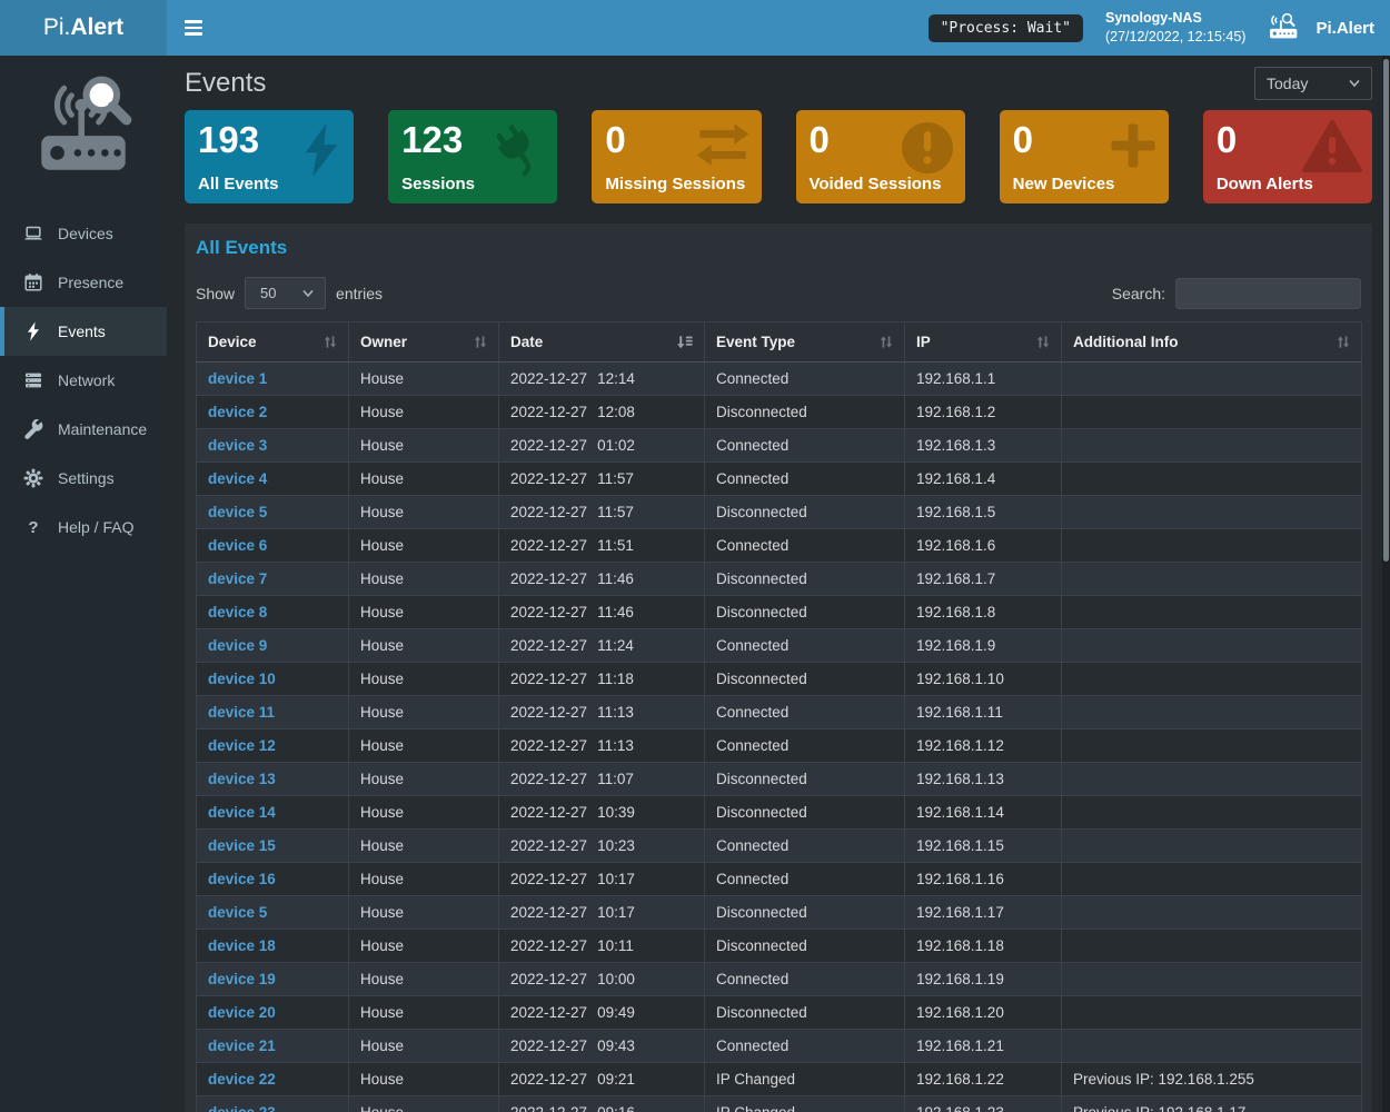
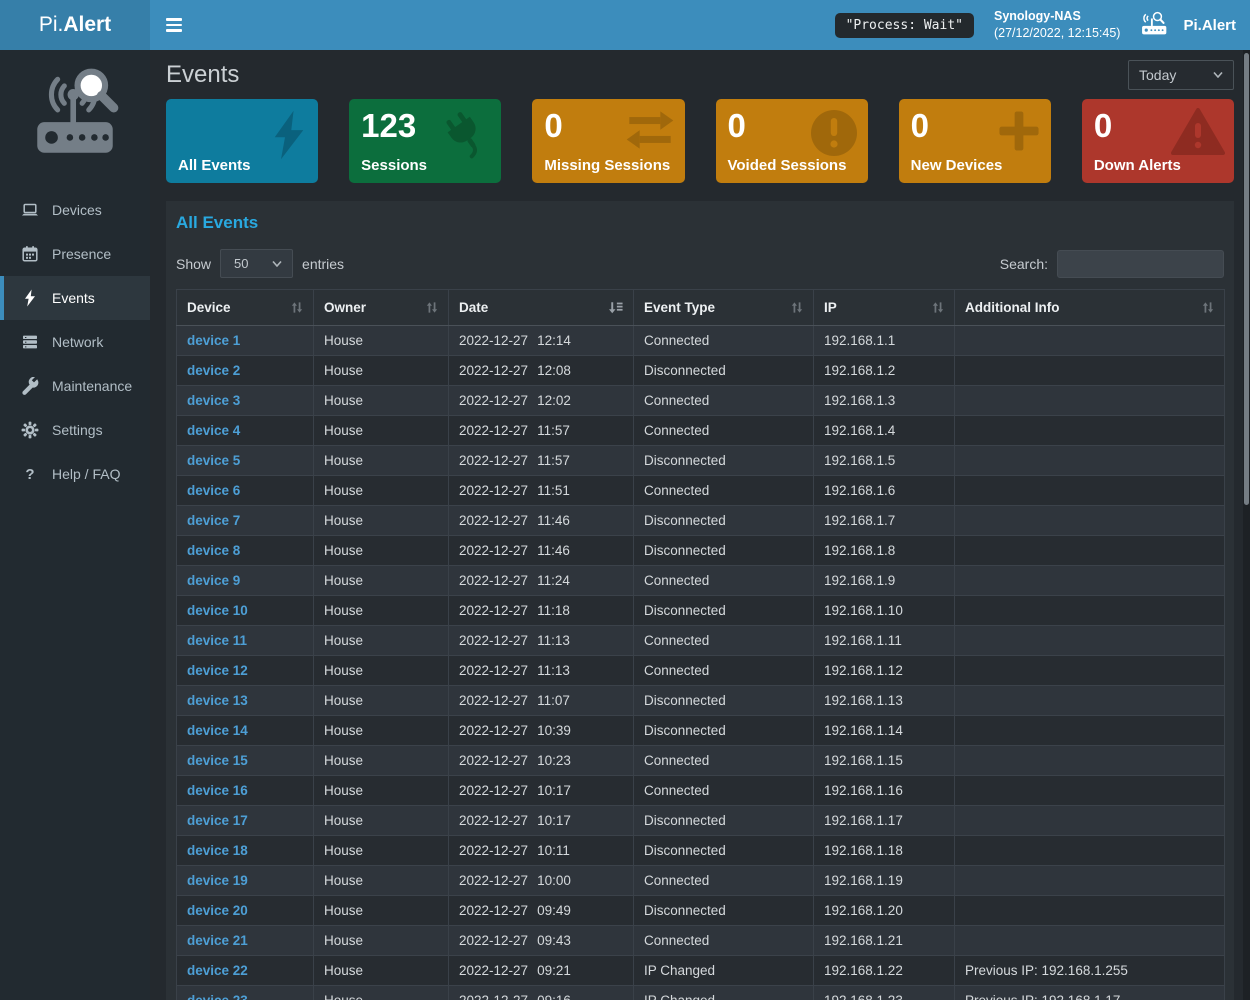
  Pi.
  Alert
  "Process: Wait"
  Synology-NAS
  (27/12/2022, 12:15:45)
  Pi.Alert
  Devices
  Presence
  Events
  Network
  Maintenance
  Settings
  ?
  Help / FAQ
  Events
  Today
- 193
  All Events
  123
  Sessions
  0
  Missing Sessions
  0
  Voided Sessions
  0
  New Devices
  0
  Down Alerts
  All Events
  Show
  50
  entries
  Search:
  Device	Owner	Date	Event Type	IP	Additional Info
  device 1	House	2022-12-27 12:14	Connected	192.168.1.1
  device 2	House	2022-12-27 12:08	Disconnected	192.168.1.2
- device 3	House	2022-12-27 01:02	Connected	192.168.1.3
+ device 3	House	2022-12-27 12:02	Connected	192.168.1.3
  device 4	House	2022-12-27 11:57	Connected	192.168.1.4
  device 5	House	2022-12-27 11:57	Disconnected	192.168.1.5
  device 6	House	2022-12-27 11:51	Connected	192.168.1.6
  device 7	House	2022-12-27 11:46	Disconnected	192.168.1.7
  device 8	House	2022-12-27 11:46	Disconnected	192.168.1.8
  device 9	House	2022-12-27 11:24	Connected	192.168.1.9
  device 10	House	2022-12-27 11:18	Disconnected	192.168.1.10
  device 11	House	2022-12-27 11:13	Connected	192.168.1.11
  device 12	House	2022-12-27 11:13	Connected	192.168.1.12
  device 13	House	2022-12-27 11:07	Disconnected	192.168.1.13
  device 14	House	2022-12-27 10:39	Disconnected	192.168.1.14
  device 15	House	2022-12-27 10:23	Connected	192.168.1.15
  device 16	House	2022-12-27 10:17	Connected	192.168.1.16
- device 5	House	2022-12-27 10:17	Disconnected	192.168.1.17
+ device 17	House	2022-12-27 10:17	Disconnected	192.168.1.17
  device 18	House	2022-12-27 10:11	Disconnected	192.168.1.18
  device 19	House	2022-12-27 10:00	Connected	192.168.1.19
  device 20	House	2022-12-27 09:49	Disconnected	192.168.1.20
  device 21	House	2022-12-27 09:43	Connected	192.168.1.21
  device 22	House	2022-12-27 09:21	IP Changed	192.168.1.22	Previous IP: 192.168.1.255
